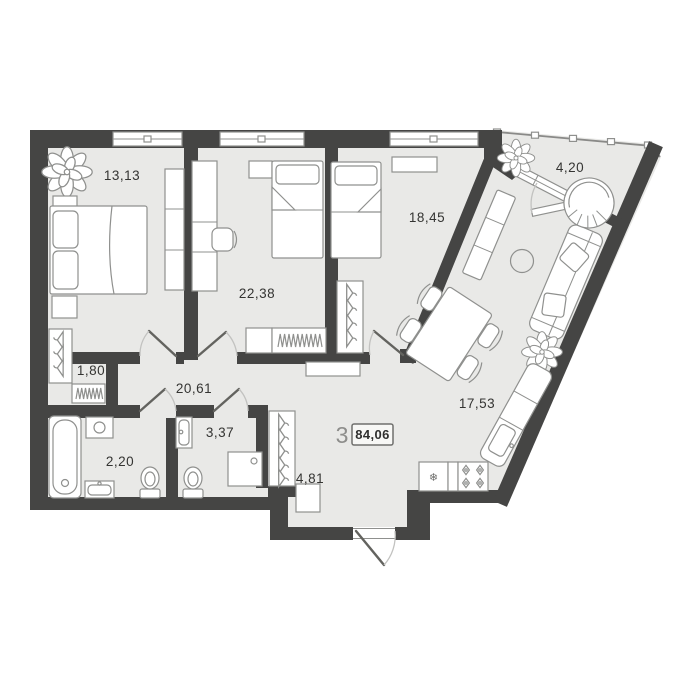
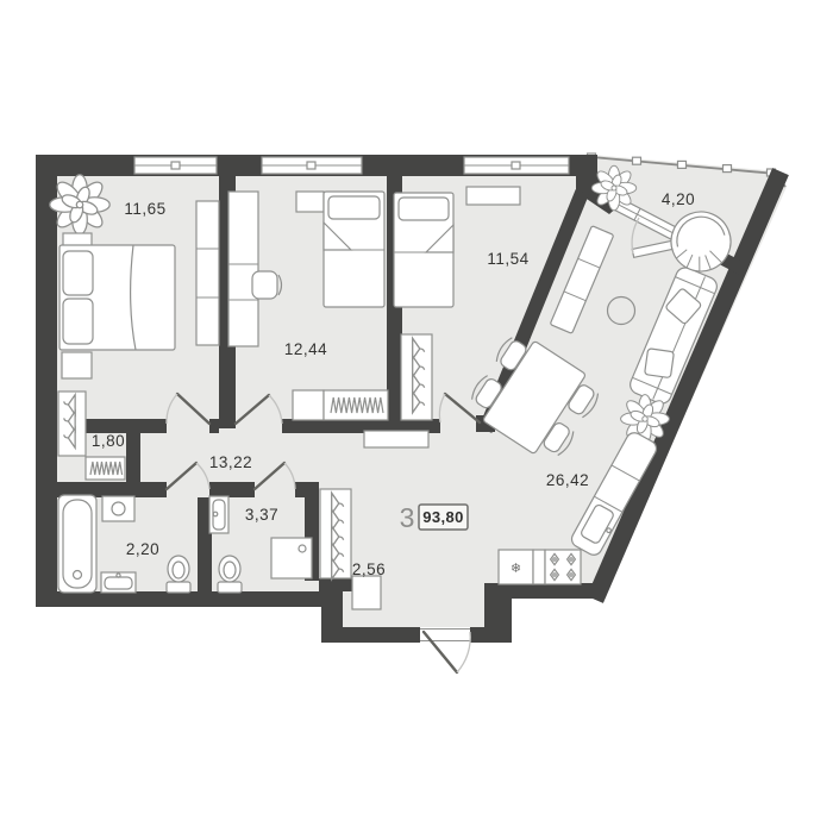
  ❄
- 13,13
+ 11,65
- 22,38
+ 12,44
- 18,45
+ 11,54
- 17,53
+ 26,42
- 20,61
+ 13,22
  2,20
  3,37
- 4,81
+ 2,56
  1,80
  4,20
  3
- 84,06
+ 93,80
